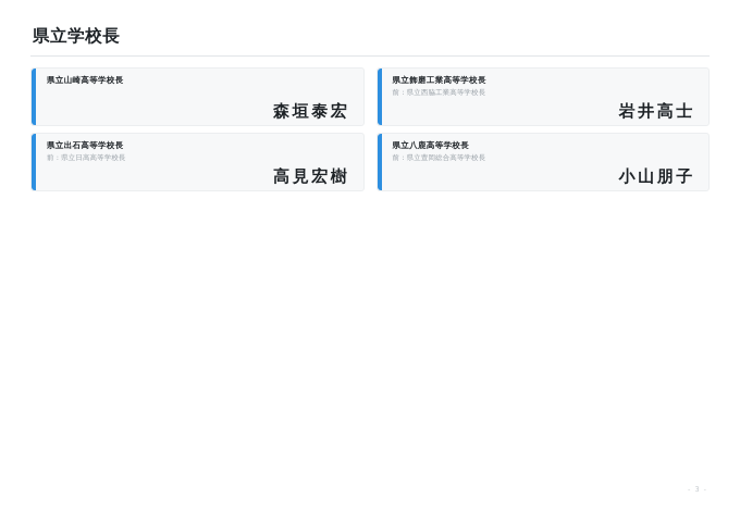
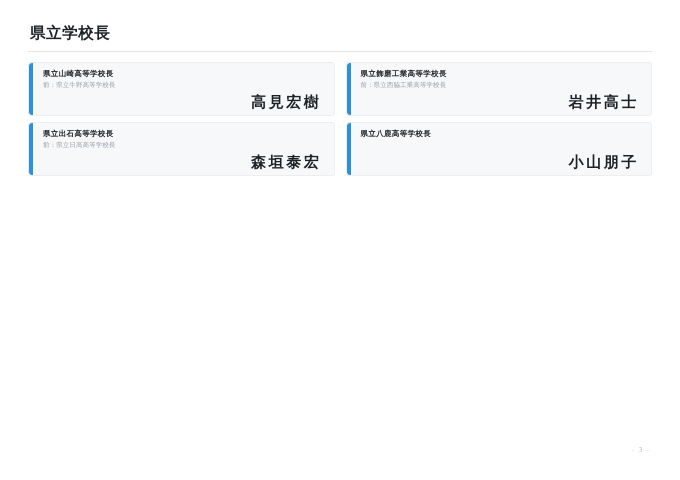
  県立学校長
  県立山崎高等学校長
+ 前：県立牛野高等学校長
- 森垣泰宏
+ 高見宏樹
  県立飾磨工業高等学校長
  前：県立西脇工業高等学校長
  岩井高士
  県立出石高等学校長
  前：県立日高高等学校長
- 高見宏樹
+ 森垣泰宏
  県立八鹿高等学校長
- 前：県立豊岡総合高等学校長
  小山朋子
  - 3 -
